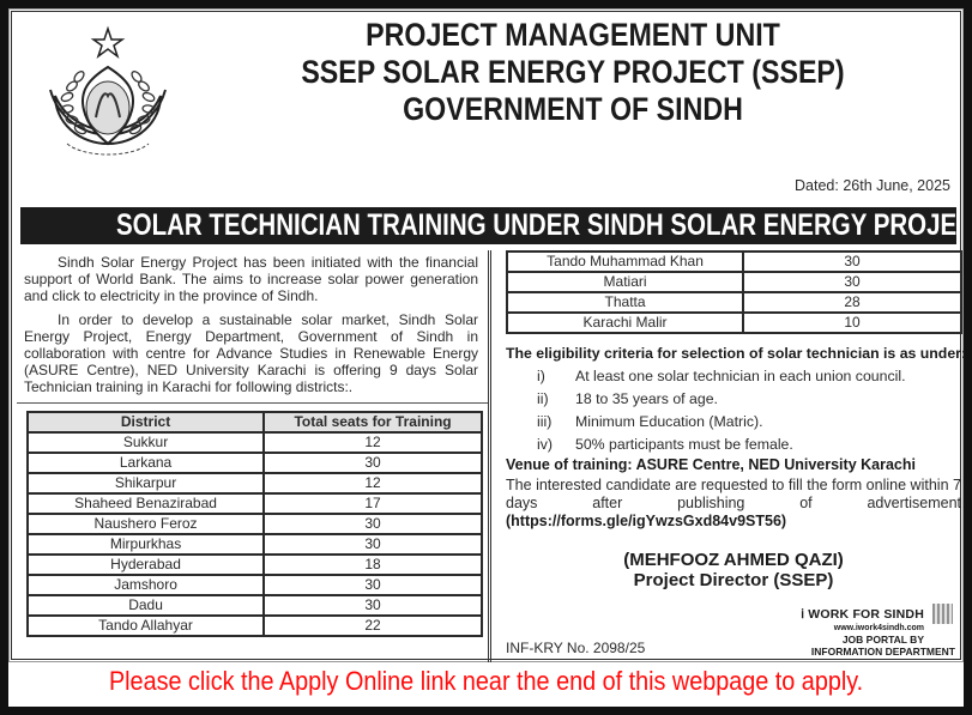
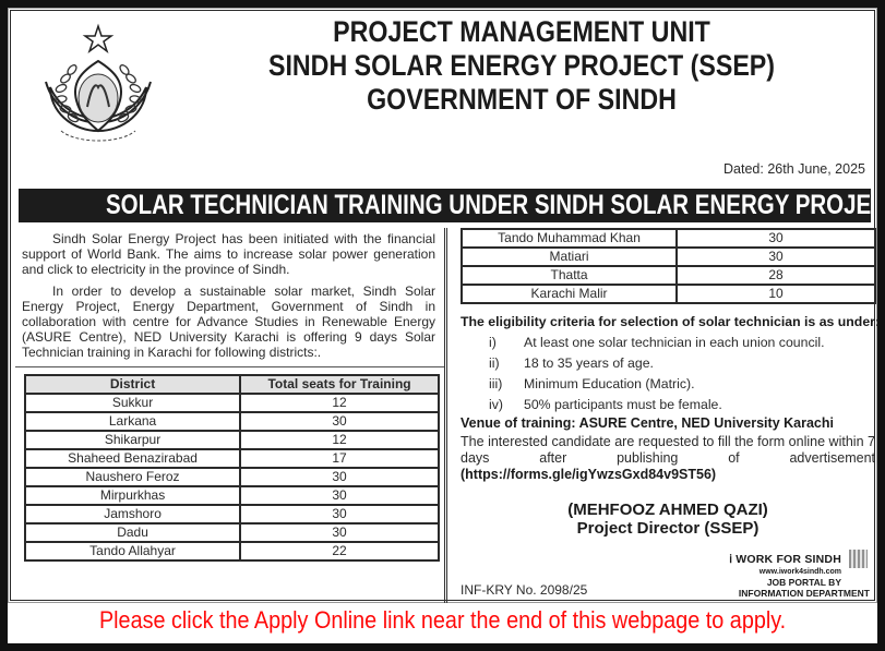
  PROJECT MANAGEMENT UNIT
- SSEP SOLAR ENERGY PROJECT (SSEP)
+ SINDH SOLAR ENERGY PROJECT (SSEP)
  GOVERNMENT OF SINDH
  Dated: 26th June, 2025
  SOLAR TECHNICIAN TRAINING UNDER SINDH SOLAR ENERGY PROJE
  Sindh Solar Energy Project has been initiated with the financial support of World Bank. The aims to increase solar power generation and click to electricity in the province of Sindh.
  In order to develop a sustainable solar market, Sindh Solar Energy Project, Energy Department, Government of Sindh in collaboration with centre for Advance Studies in Renewable Energy (ASURE Centre), NED University Karachi is offering 9 days Solar Technician training in Karachi for following districts:.
  District	Total seats for Training
  Sukkur	12
  Larkana	30
  Shikarpur	12
  Shaheed Benazirabad	17
  Naushero Feroz	30
  Mirpurkhas	30
- Hyderabad	18
  Jamshoro	30
  Dadu	30
  Tando Allahyar	22
  Tando Muhammad Khan	30
  Matiari	30
  Thatta	28
  Karachi Malir	10
  The eligibility criteria for selection of solar technician is as under:
  i)
  At least one solar technician in each union council.
  ii)
  18 to 35 years of age.
  iii)
  Minimum Education (Matric).
  iv)
  50% participants must be female.
  Venue of training: ASURE Centre, NED University Karachi
  The interested candidate are requested to fill the form online within 7 days after publishing of advertisement (https://forms.gle/igYwzsGxd84v9ST56)
  (MEHFOOZ AHMED QAZI)
  Project Director (SSEP)
  INF-KRY No. 2098/25
  ℹ WORK FOR SINDH
  JOB PORTAL BY
  INFORMATION DEPARTMENT
  Please click the Apply Online link near the end of this webpage to apply.
